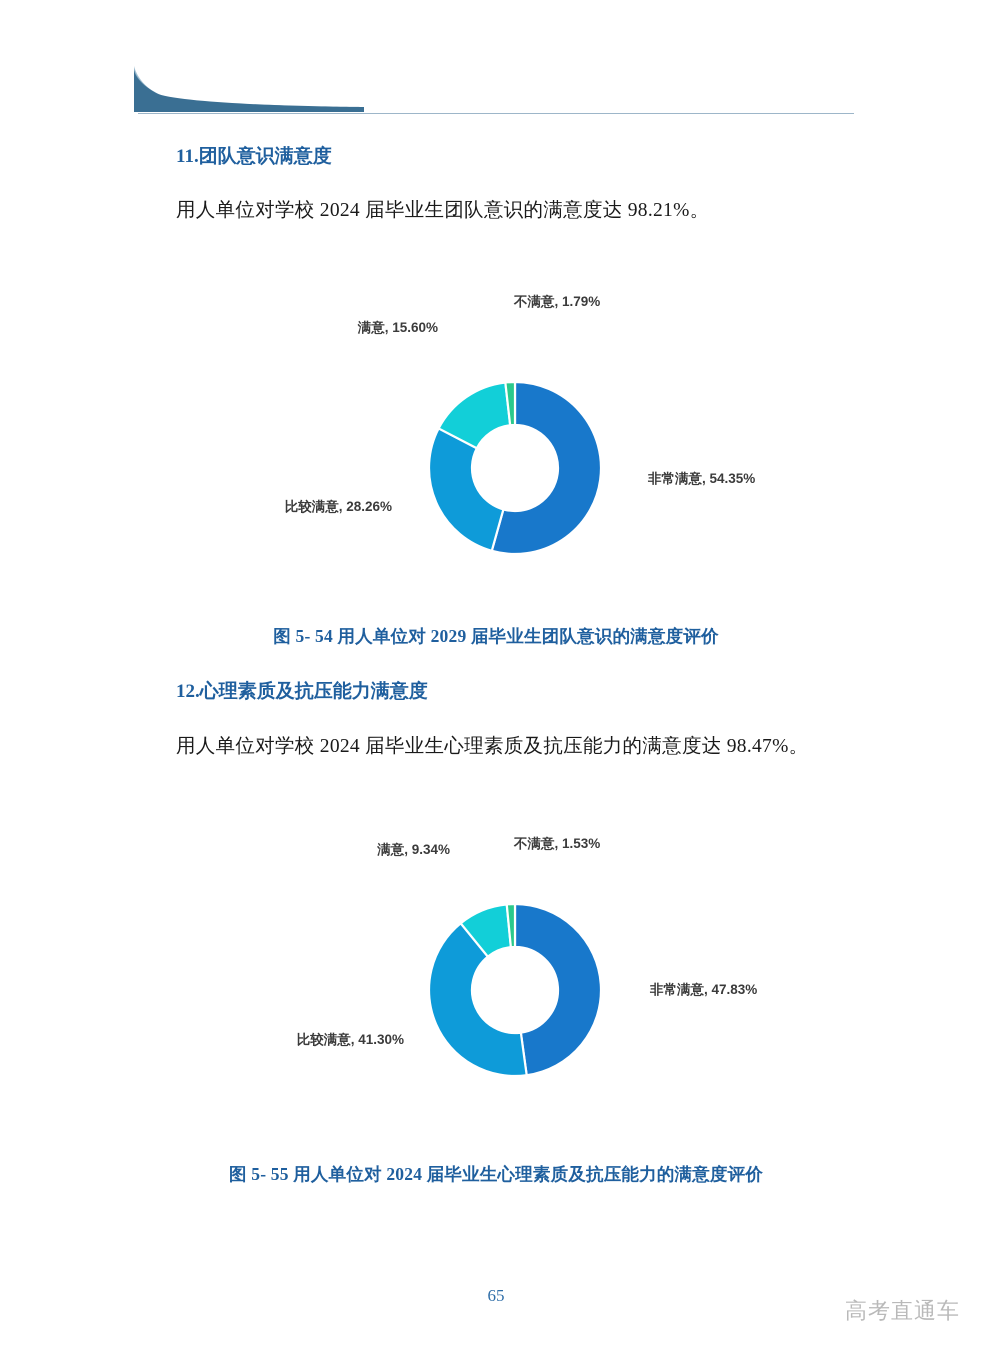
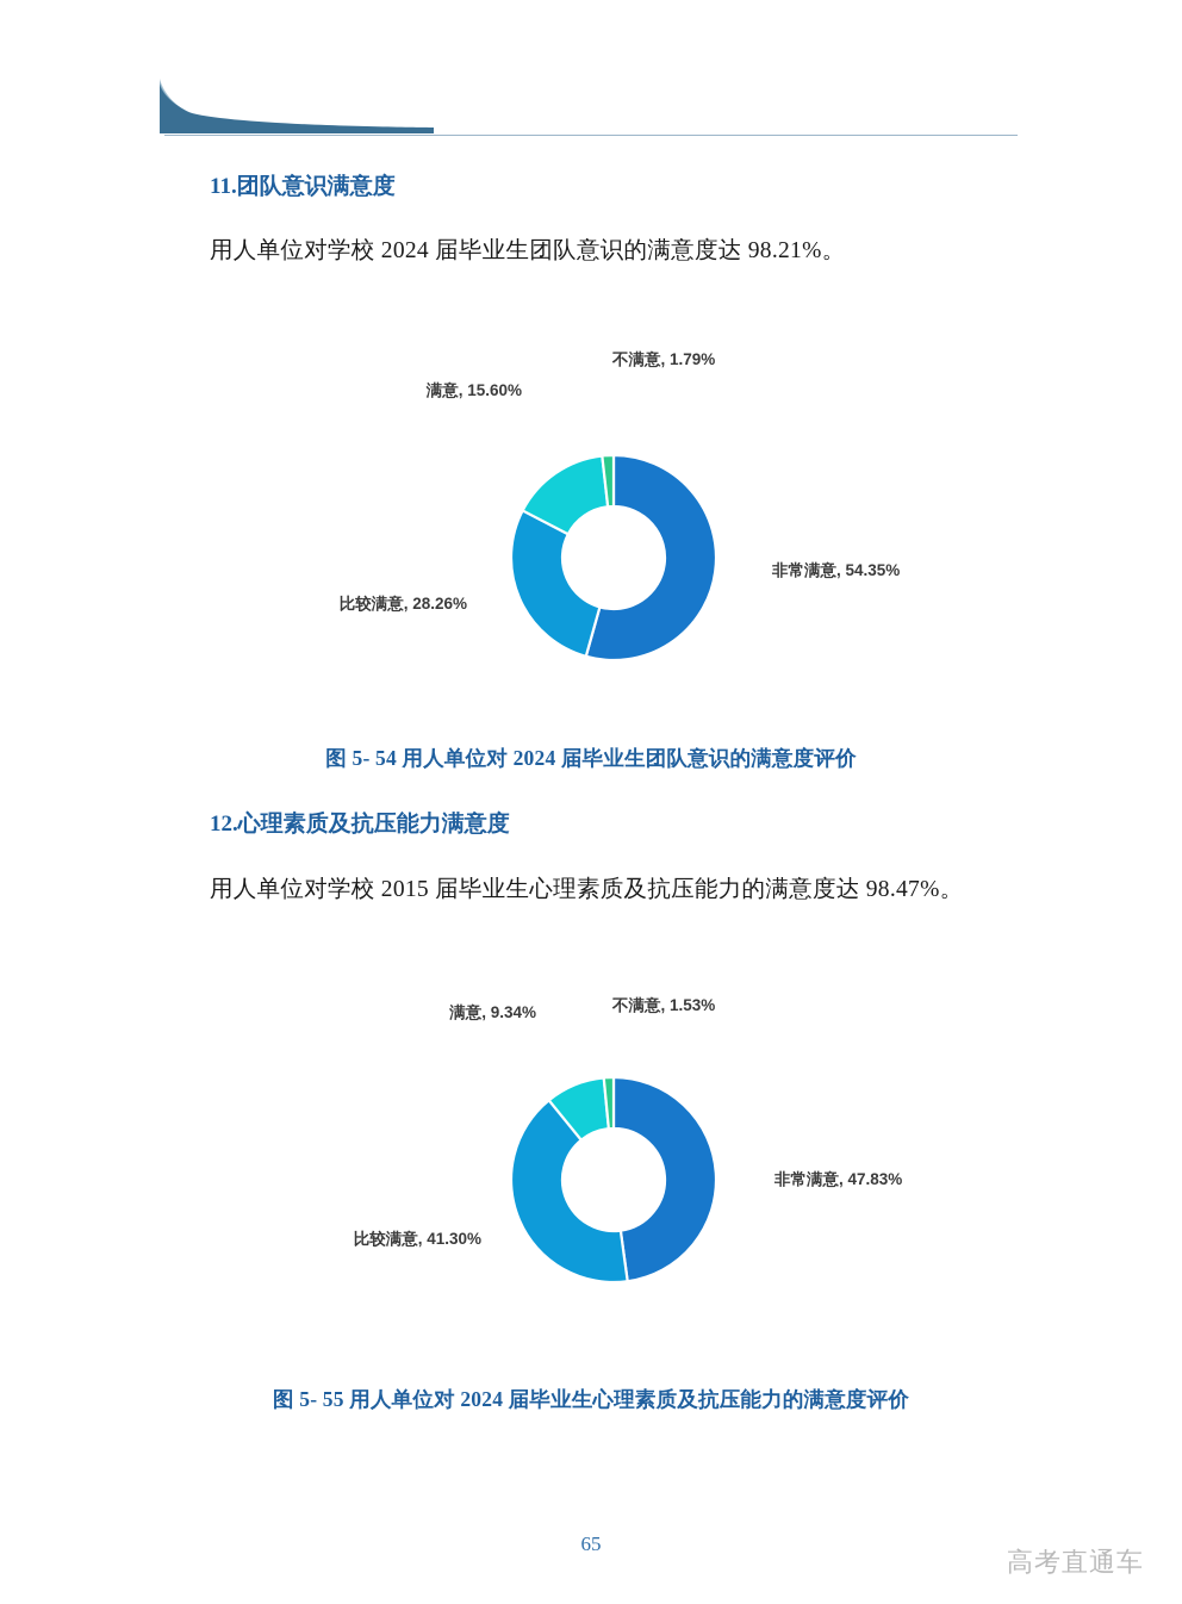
  11.团队意识满意度
  用人单位对学校 2024 届毕业生团队意识的满意度达 98.21%。
  非常满意, 54.35%
  比较满意, 28.26%
  满意, 15.60%
  不满意, 1.79%
- 图 5- 54 用人单位对 2029 届毕业生团队意识的满意度评价
+ 图 5- 54 用人单位对 2024 届毕业生团队意识的满意度评价
  12.心理素质及抗压能力满意度
- 用人单位对学校 2024 届毕业生心理素质及抗压能力的满意度达 98.47%。
+ 用人单位对学校 2015 届毕业生心理素质及抗压能力的满意度达 98.47%。
  非常满意, 47.83%
  比较满意, 41.30%
  满意, 9.34%
  不满意, 1.53%
  图 5- 55 用人单位对 2024 届毕业生心理素质及抗压能力的满意度评价
  65
  高考直通车
